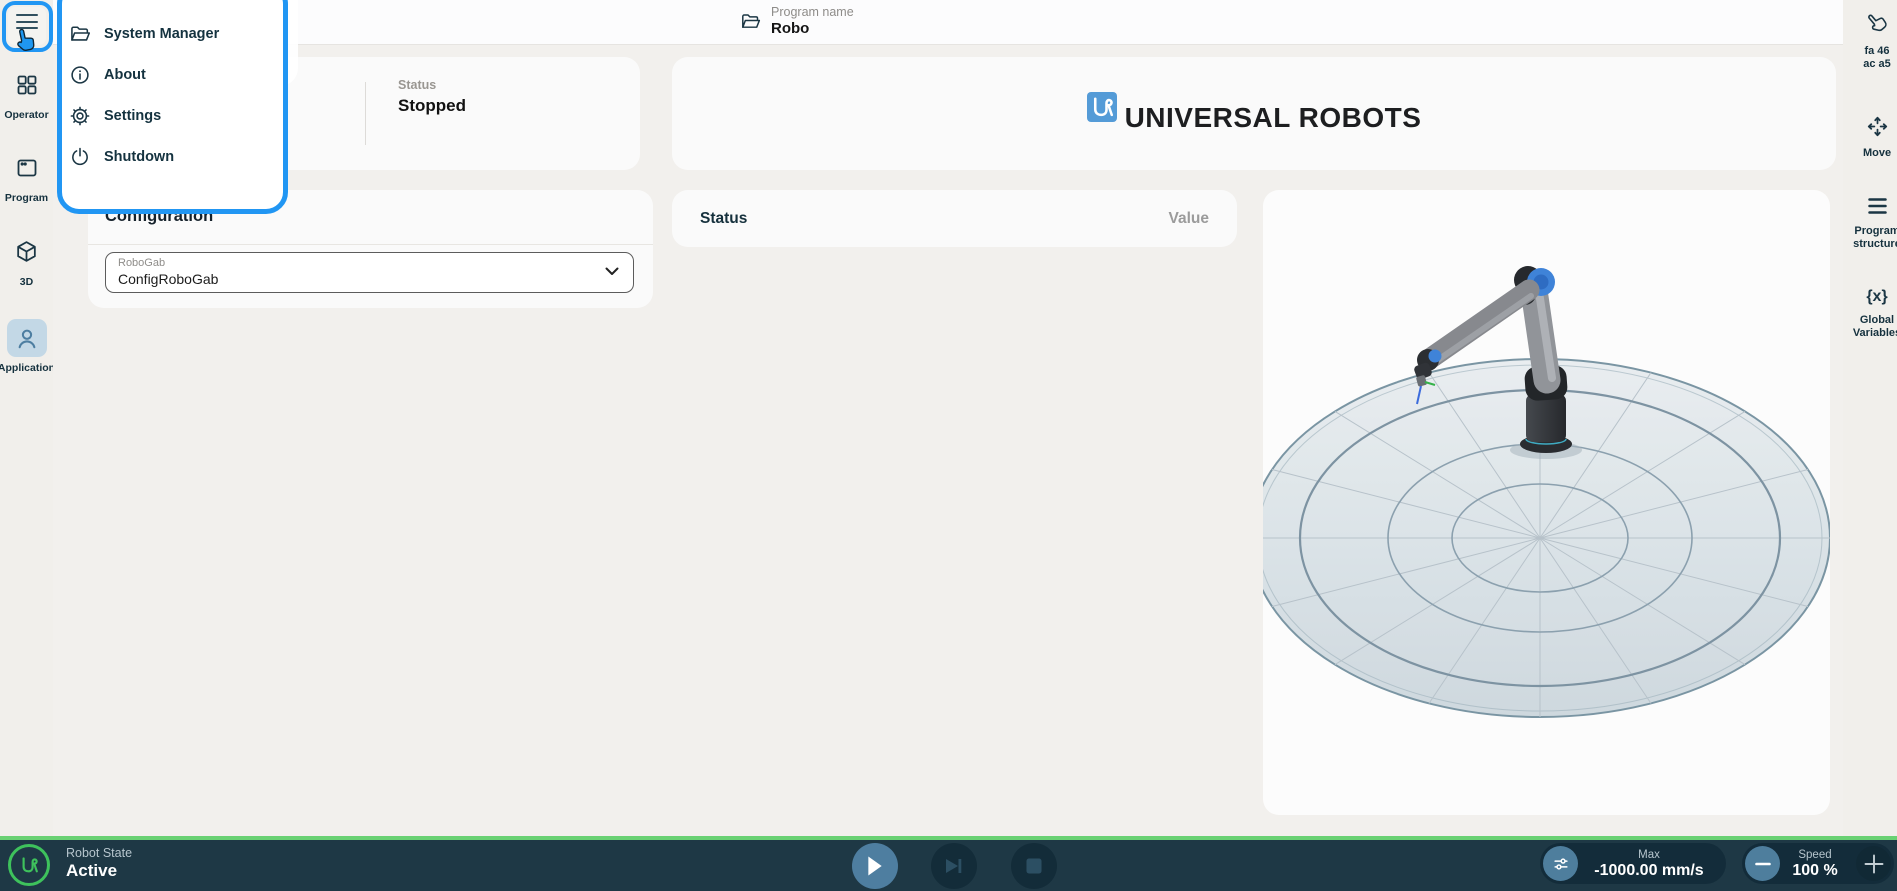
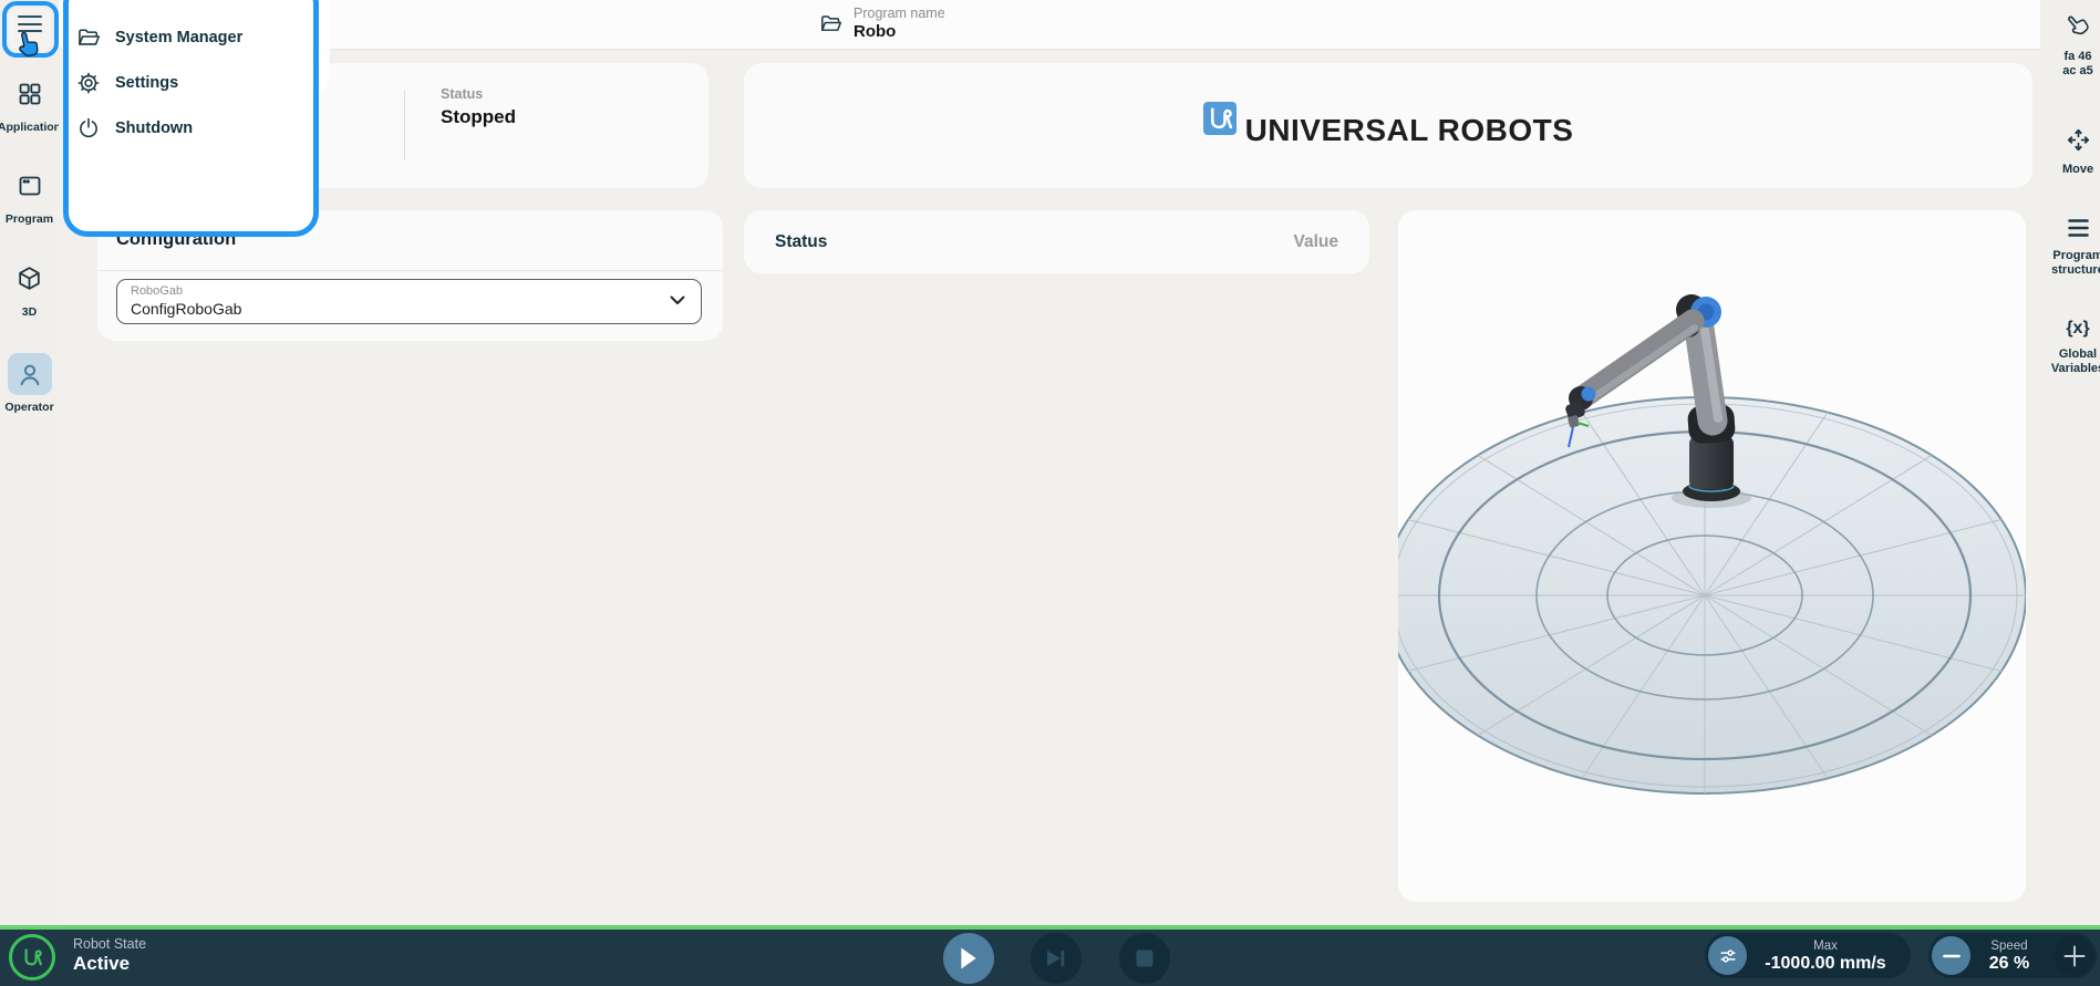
  Program name
  Robo
  Status
  Stopped
  UNIVERSAL ROBOTS
  Configuration
  RoboGab
  ConfigRoboGab
  Status
  Value
- Operator
+ Application
  Program
  3D
- Application
+ Operator
  System Manager
- About
  Settings
  Shutdown
  fa 46
  ac a5
  Move
  Program
  structur
  {x}
  Global
  Variable
  Robot State
  Active
  Max
  -1000.00 mm/s
  Speed
- 100 %
+ 26 %
